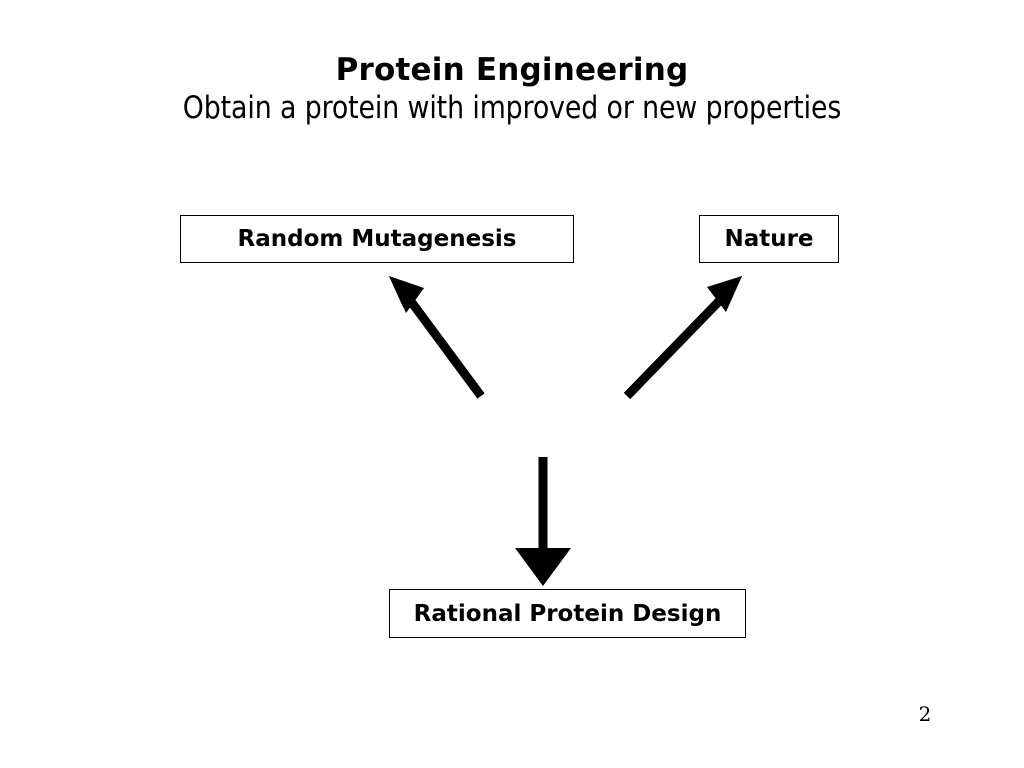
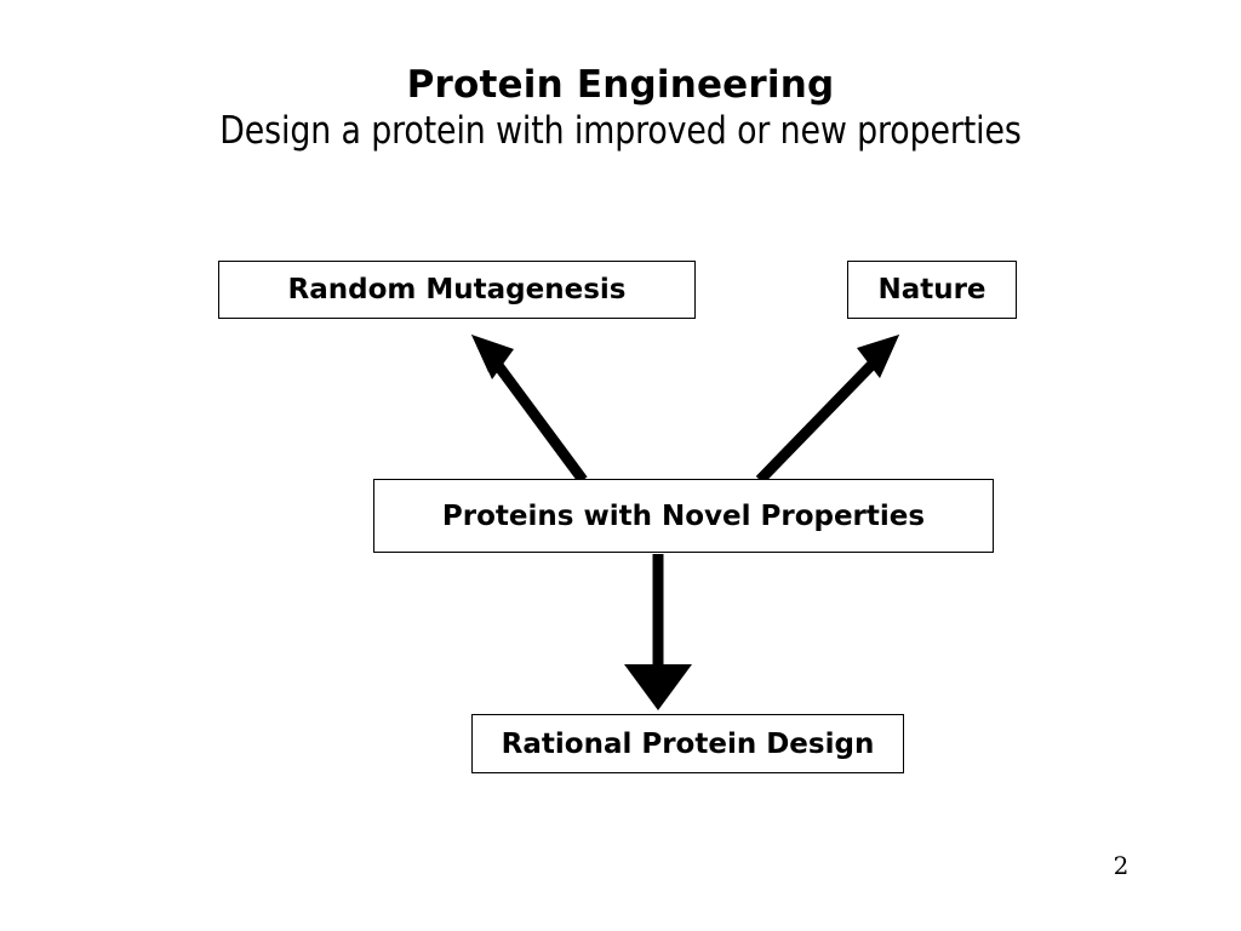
  Protein Engineering
- Obtain a protein with improved or new properties
+ Design a protein with improved or new properties
  Random Mutagenesis
  Nature
+ Proteins with Novel Properties
  Rational Protein Design
  2
